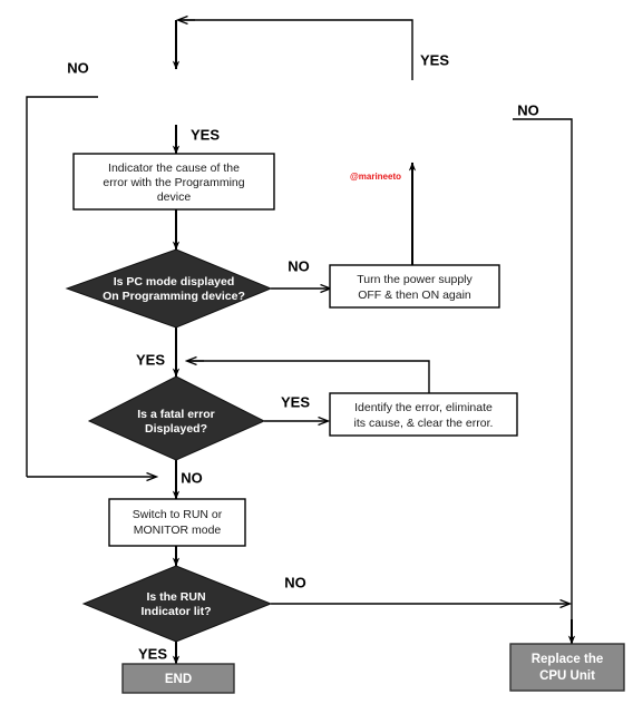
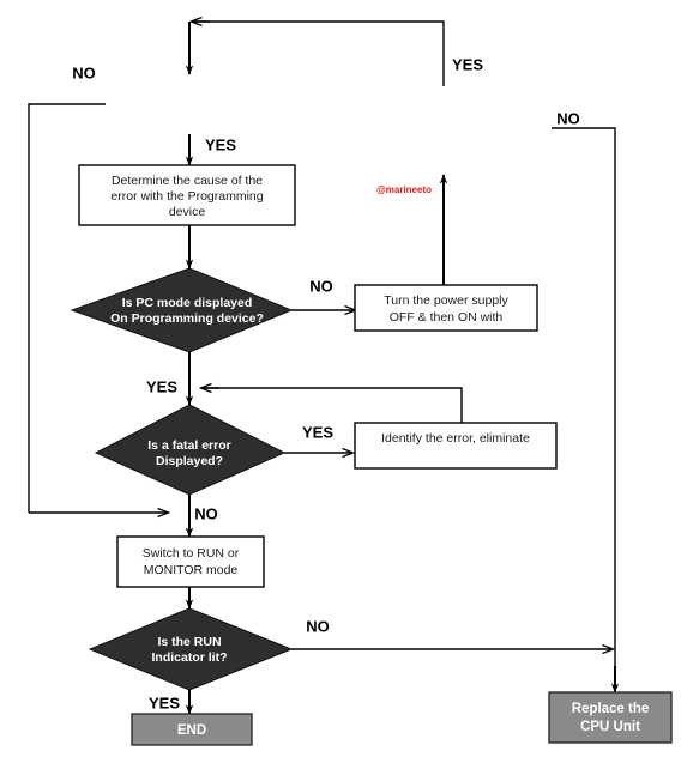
  NO
  YES
  YES
  NO
  @marineeto
- Indicator the cause of the
+ Determine the cause of the
  error with the Programming
  device
  Is PC mode displayed
  On Programming device?
  NO
  YES
  Turn the power supply
- OFF & then ON again
+ OFF & then ON with
  Is a fatal error
  Displayed?
  YES
  NO
  Identify the error, eliminate
- its cause, & clear the error.
  Switch to RUN or
  MONITOR mode
  Is the RUN
  Indicator lit?
  NO
  YES
  END
  Replace the
  CPU Unit
